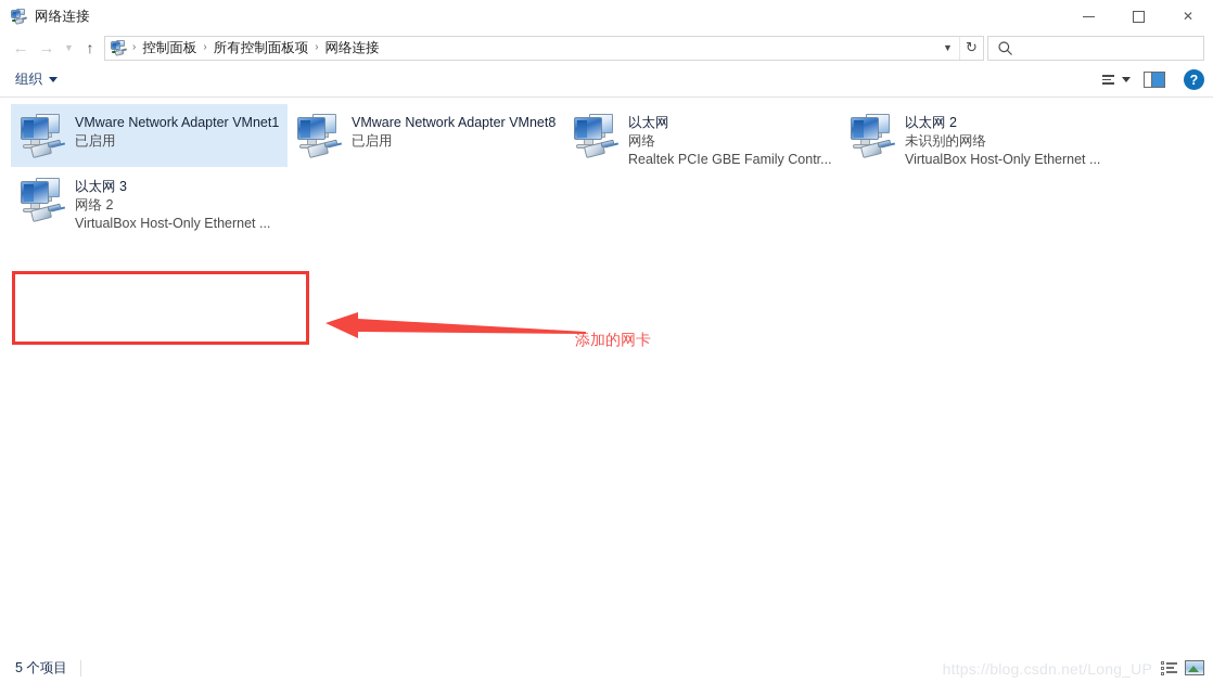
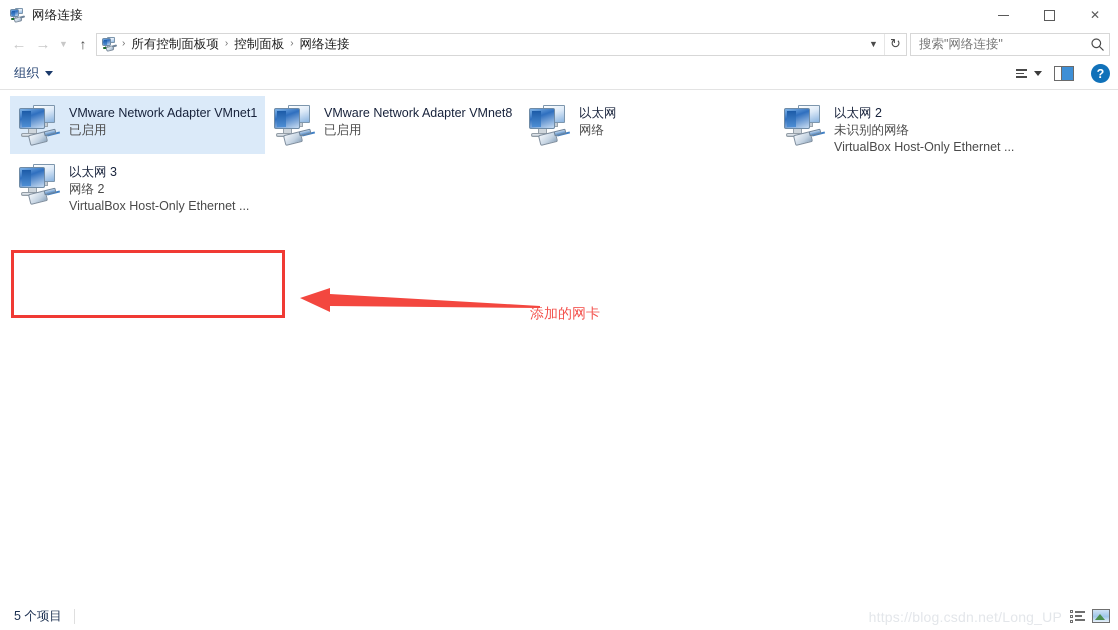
  网络连接
  ✕
  ←
  →
  ▼
  ↑
  ›
- 控制面板
+ 所有控制面板项
  ›
- 所有控制面板项
+ 控制面板
  ›
  网络连接
  ▼
  ↻
+ 搜索"网络连接"
  组织
  ?
  VMware Network Adapter VMnet1
  已启用
  VMware Network Adapter VMnet8
  已启用
  以太网
  网络
- Realtek PCIe GBE Family Contr...
  以太网 2
  未识别的网络
  VirtualBox Host-Only Ethernet ...
  以太网 3
  网络 2
  VirtualBox Host-Only Ethernet ...
  添加的网卡
  5 个项目
  https://blog.csdn.net/Long_UP
